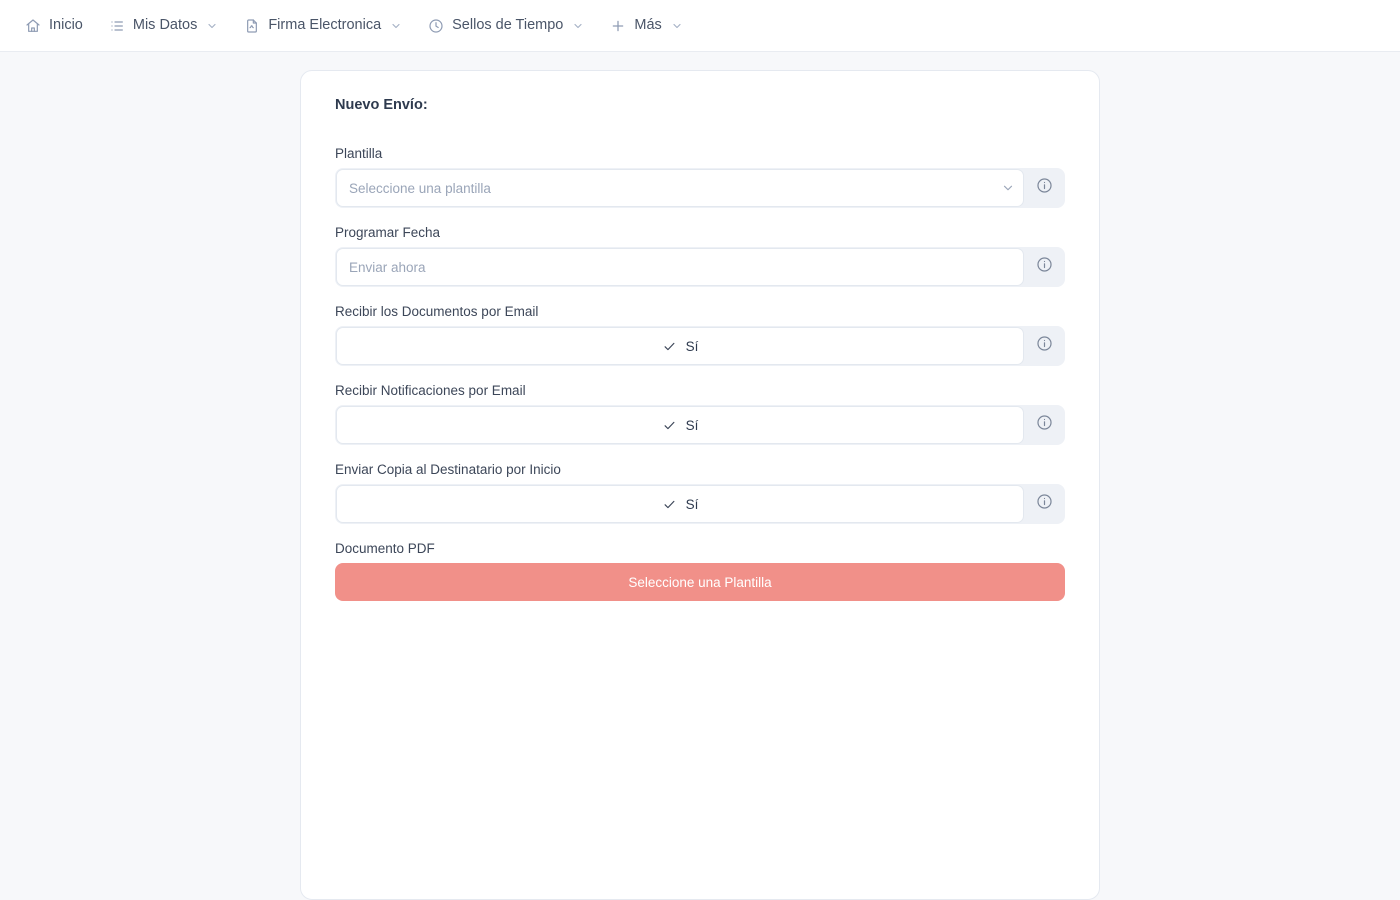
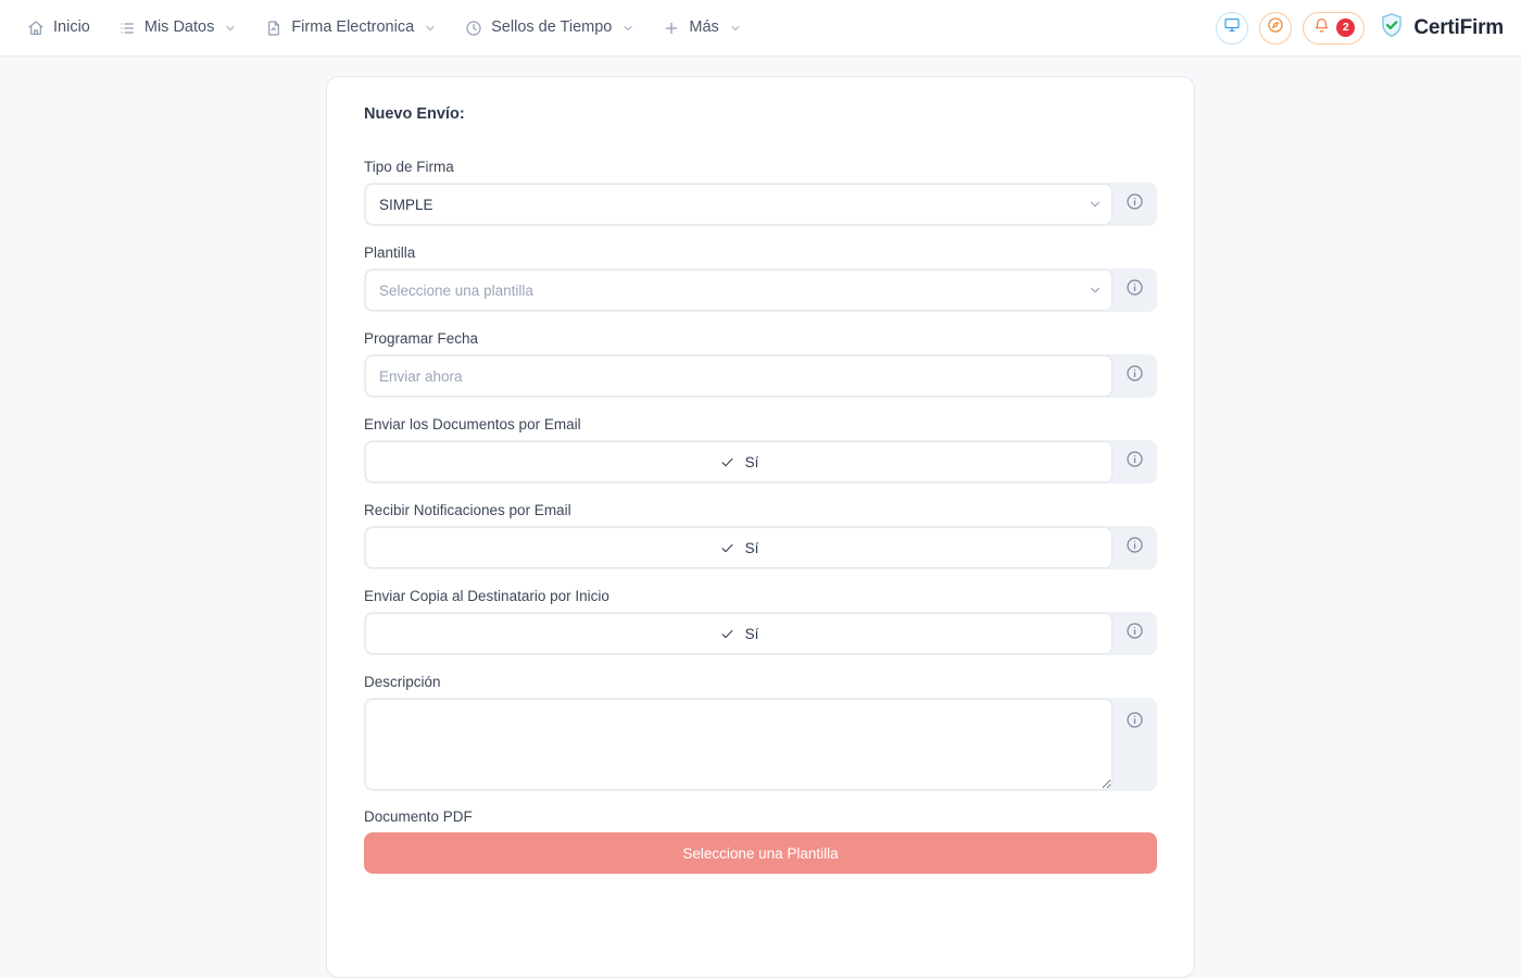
  Inicio
  Mis Datos
  Firma Electronica
  Sellos de Tiempo
  Más
+ 2
+ CertiFirm
  Nuevo Envío:
+ Tipo de Firma
+ SIMPLE
  Plantilla
  Seleccione una plantilla
  Programar Fecha
  Enviar ahora
- Recibir los Documentos por Email
+ Enviar los Documentos por Email
  Sí
  Recibir Notificaciones por Email
  Sí
  Enviar Copia al Destinatario por Inicio
  Sí
+ Descripción
  Documento PDF
  Seleccione una Plantilla
